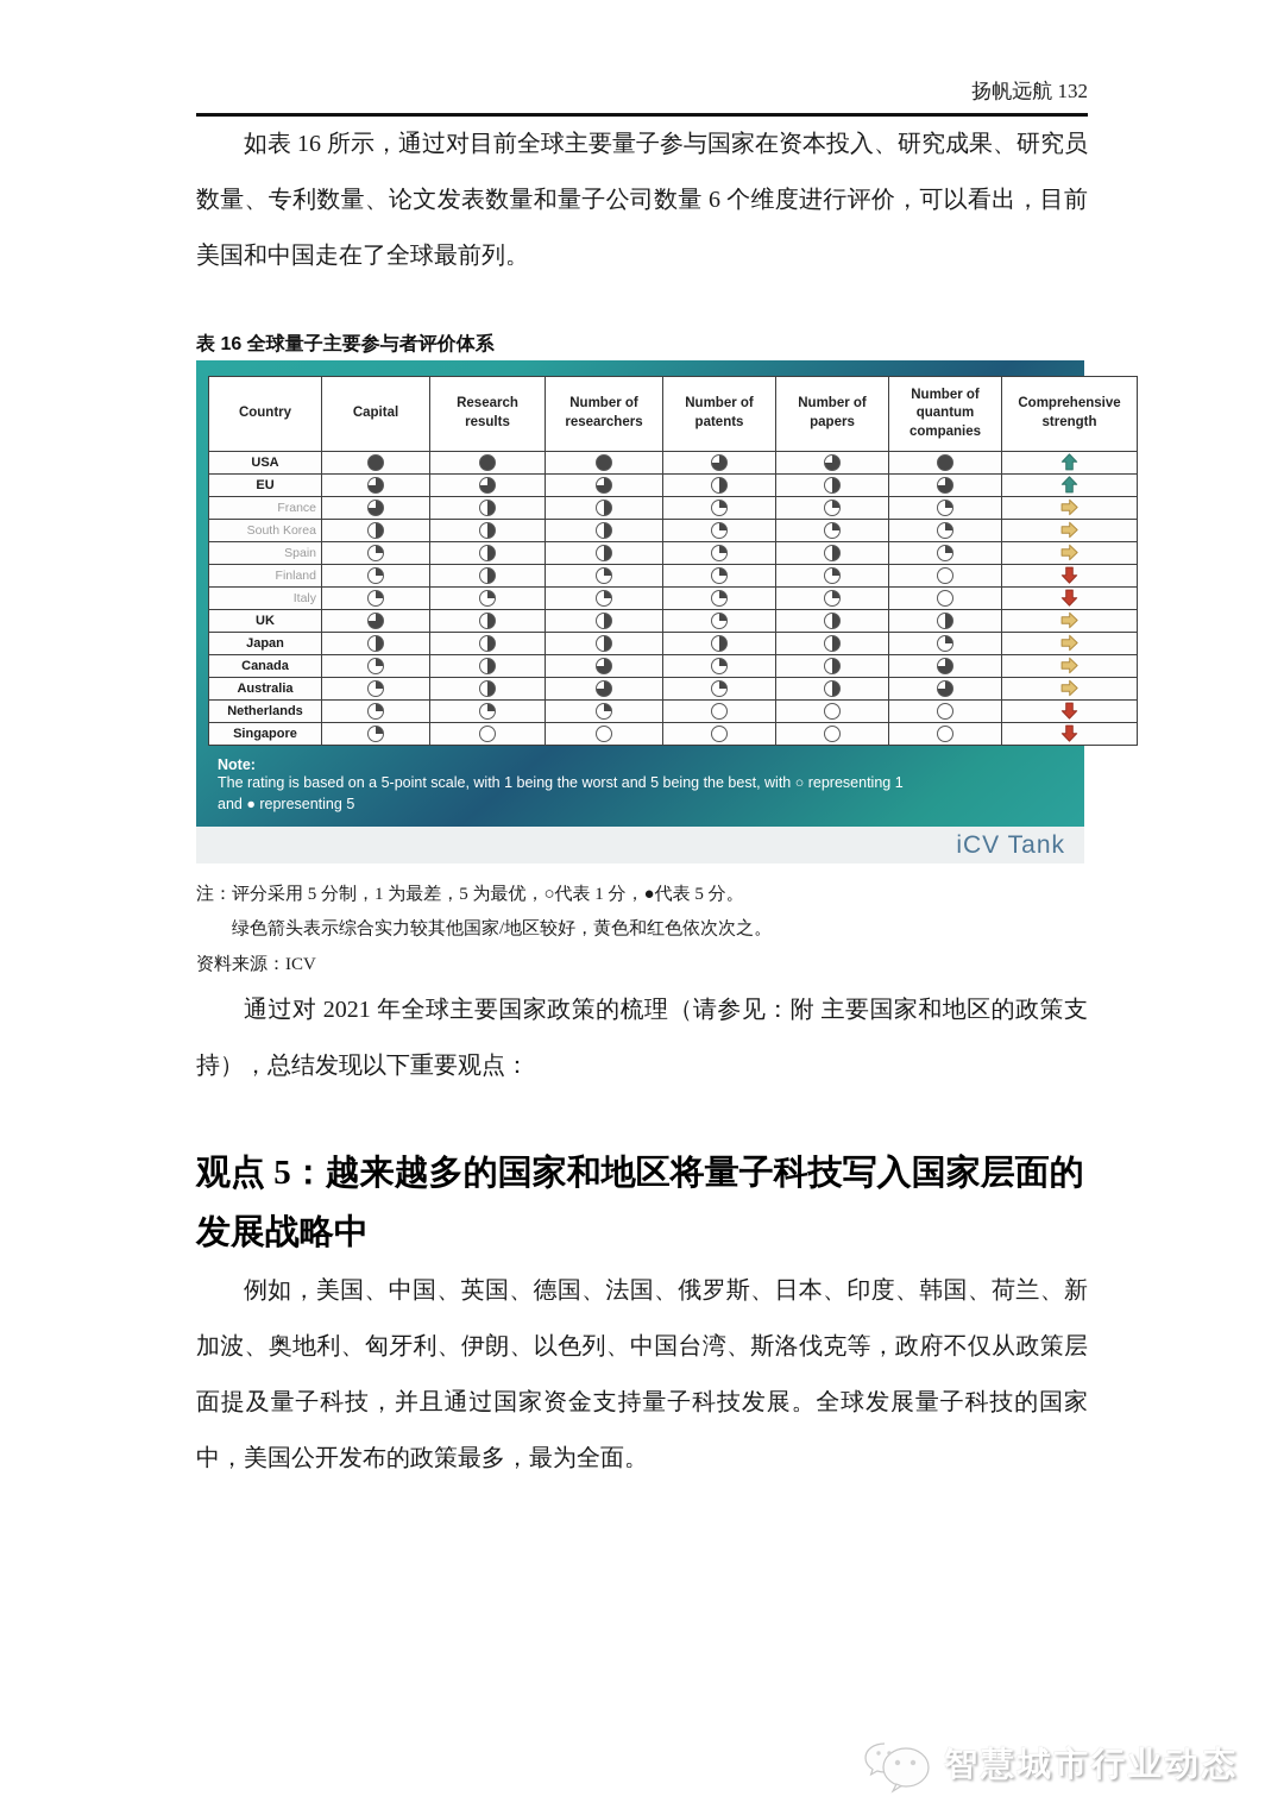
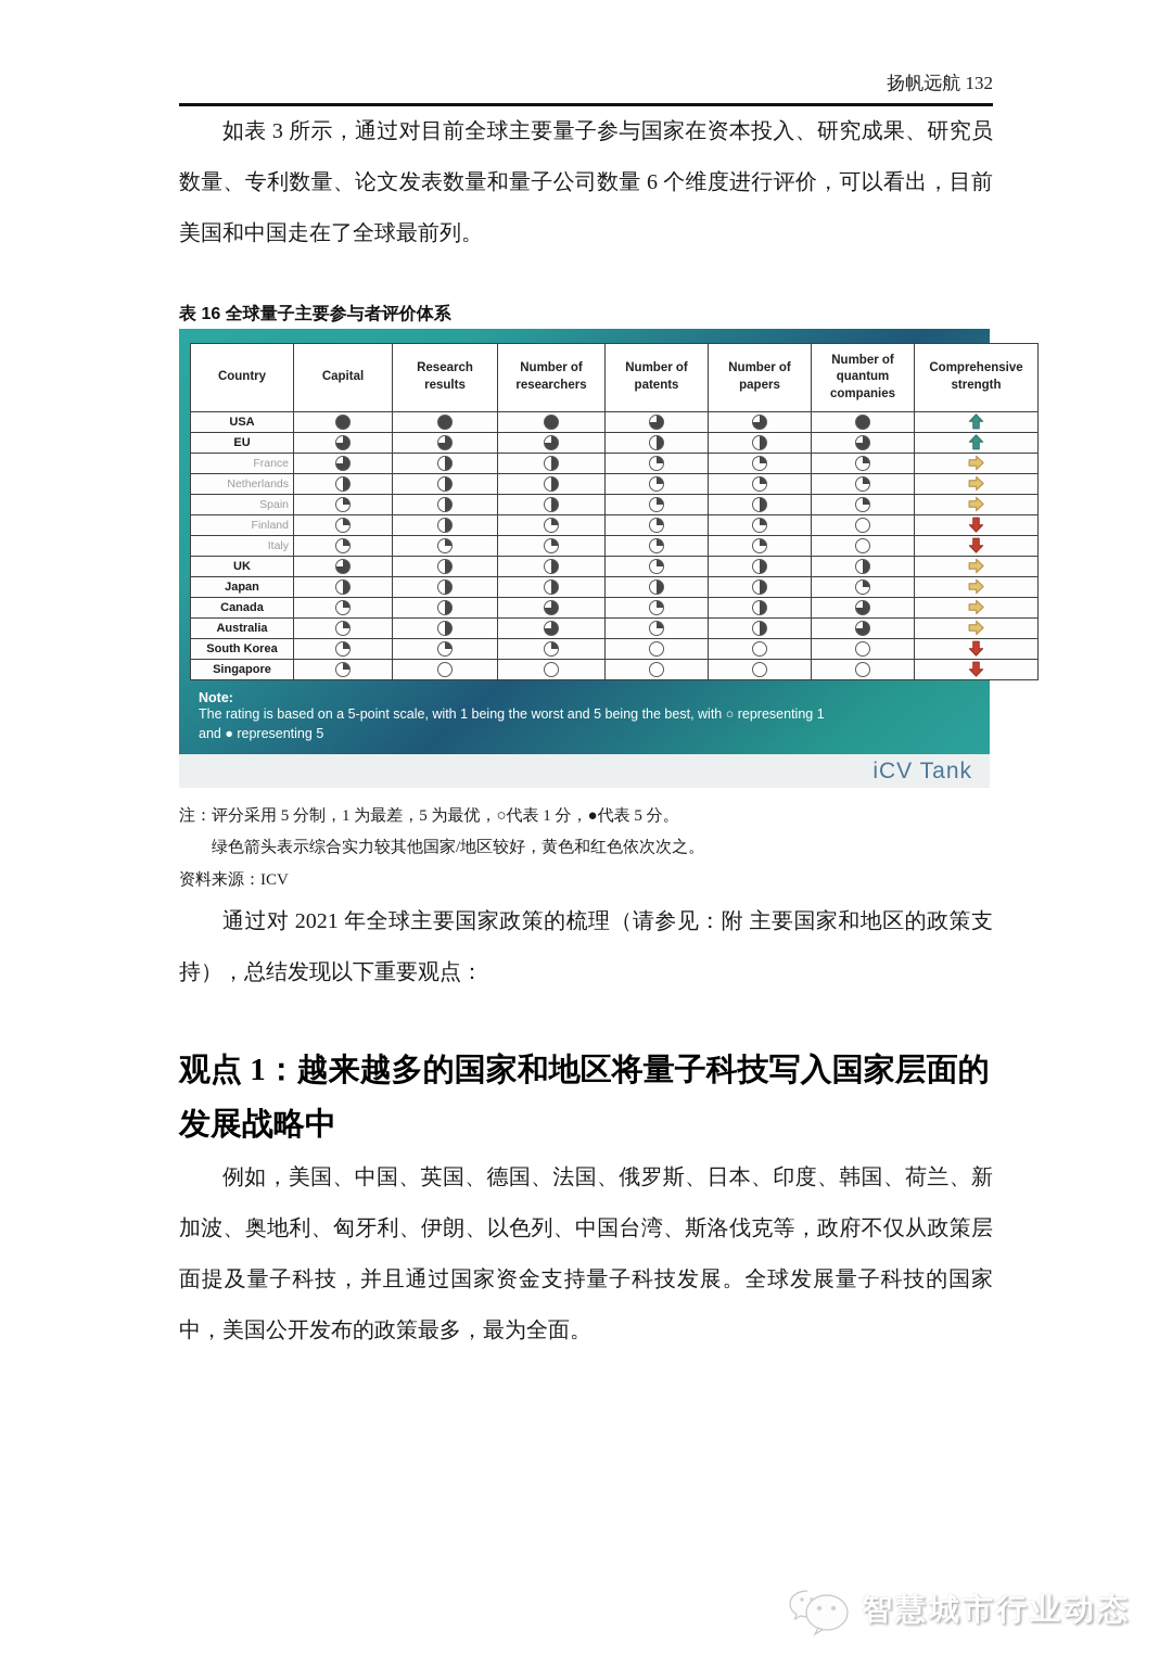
  扬帆远航 132
- 如表 16 所示，通过对目前全球主要量子参与国家在资本投入、研究成果、研究员数量、专利数量、论文发表数量和量子公司数量 6 个维度进行评价，可以看出，目前美国和中国走在了全球最前列。
+ 如表 3 所示，通过对目前全球主要量子参与国家在资本投入、研究成果、研究员数量、专利数量、论文发表数量和量子公司数量 6 个维度进行评价，可以看出，目前美国和中国走在了全球最前列。
  表 16 全球量子主要参与者评价体系
  Country	Capital	Research results	Number of researchers	Number of patents	Number of papers	Number of quantum companies	Comprehensive strength
  USA
  EU
  France
- South Korea
+ Netherlands
  Spain
  Finland
  Italy
  UK
  Japan
  Canada
  Australia
- Netherlands
+ South Korea
  Singapore
  Note:
  The rating is based on a 5-point scale, with 1 being the worst and 5 being the best, with ○ representing 1 and ● representing 5
  iCV Tank
  注：评分采用 5 分制，1 为最差，5 为最优，○代表 1 分，●代表 5 分。
  绿色箭头表示综合实力较其他国家/地区较好，黄色和红色依次次之。
  资料来源：ICV
  通过对 2021 年全球主要国家政策的梳理（请参见：附 主要国家和地区的政策支持），总结发现以下重要观点：
- 观点 5：越来越多的国家和地区将量子科技写入国家层面的发展战略中
+ 观点 1：越来越多的国家和地区将量子科技写入国家层面的发展战略中
  例如，美国、中国、英国、德国、法国、俄罗斯、日本、印度、韩国、荷兰、新加波、奥地利、匈牙利、伊朗、以色列、中国台湾、斯洛伐克等，政府不仅从政策层面提及量子科技，并且通过国家资金支持量子科技发展。全球发展量子科技的国家中，美国公开发布的政策最多，最为全面。
  智慧城市行业动态
